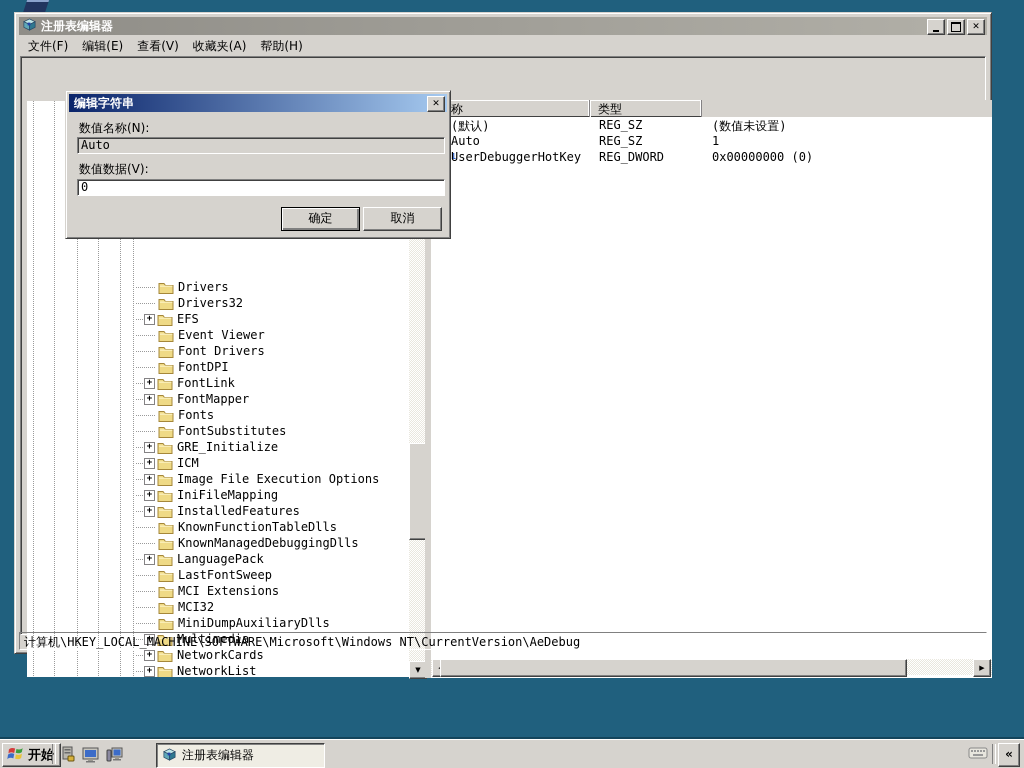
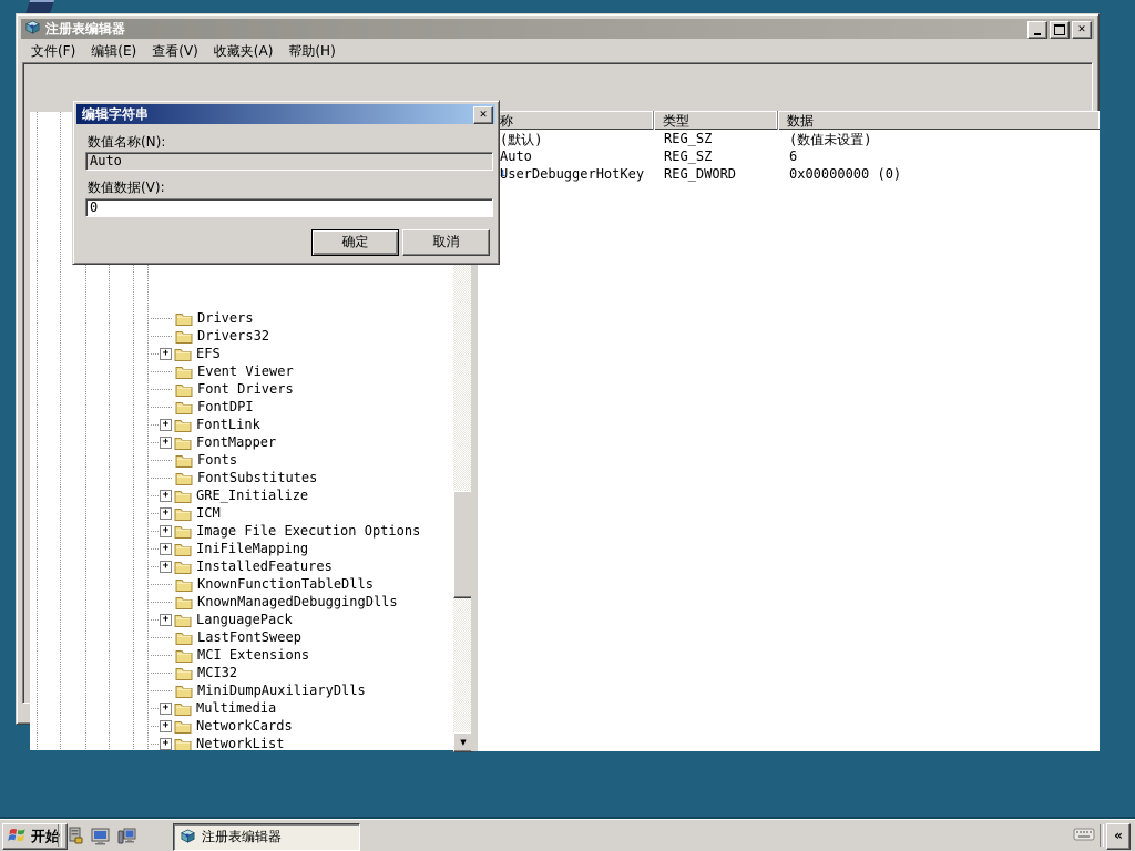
  注册表编辑器
  ✕
  文件(F)
  编辑(E)
  查看(V)
  收藏夹(A)
  帮助(H)
  Drivers
  Drivers32
  +
  EFS
  Event Viewer
  Font Drivers
  FontDPI
  +
  FontLink
  +
  FontMapper
  Fonts
  FontSubstitutes
  +
  GRE_Initialize
  +
  ICM
  +
  Image File Execution Options
  +
  IniFileMapping
  +
  InstalledFeatures
  KnownFunctionTableDlls
  KnownManagedDebuggingDlls
  +
  LanguagePack
  LastFontSweep
  MCI Extensions
  MCI32
  MiniDumpAuxiliaryDlls
  +
  Multimedia
  +
  NetworkCards
  +
  NetworkList
  ▼
  类型
+ 数据
  (默认)
  REG_SZ
  (数值未设置)
  Auto
  REG_SZ
- 1
+ 6
  UserDebuggerHotKey
  REG_DWORD
  0x00000000 (0)
- ▶
- 计算机\HKEY_LOCAL_MACHINE\SOFTWARE\Microsoft\Windows NT\CurrentVersion\AeDebug
  编辑字符串
  ✕
  数值名称(N):
  Auto
  数值数据(V):
  0
  确定
  取消
  开始
  注册表编辑器
  «
